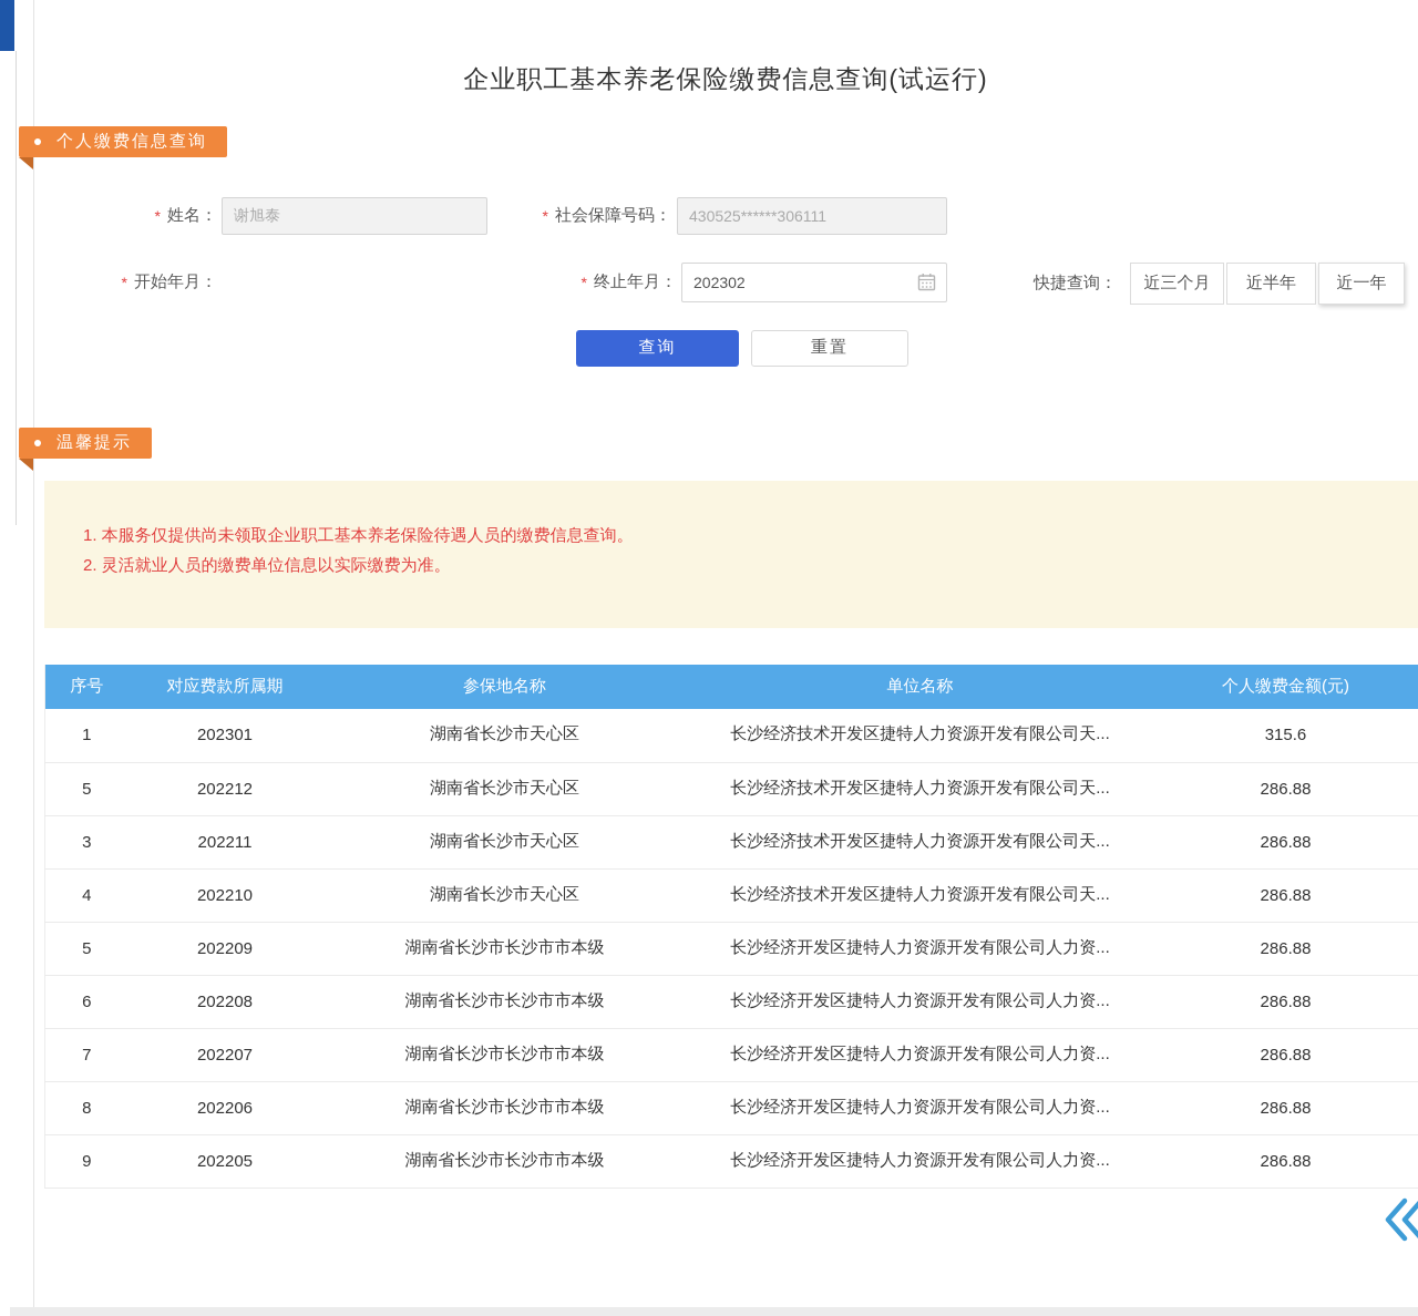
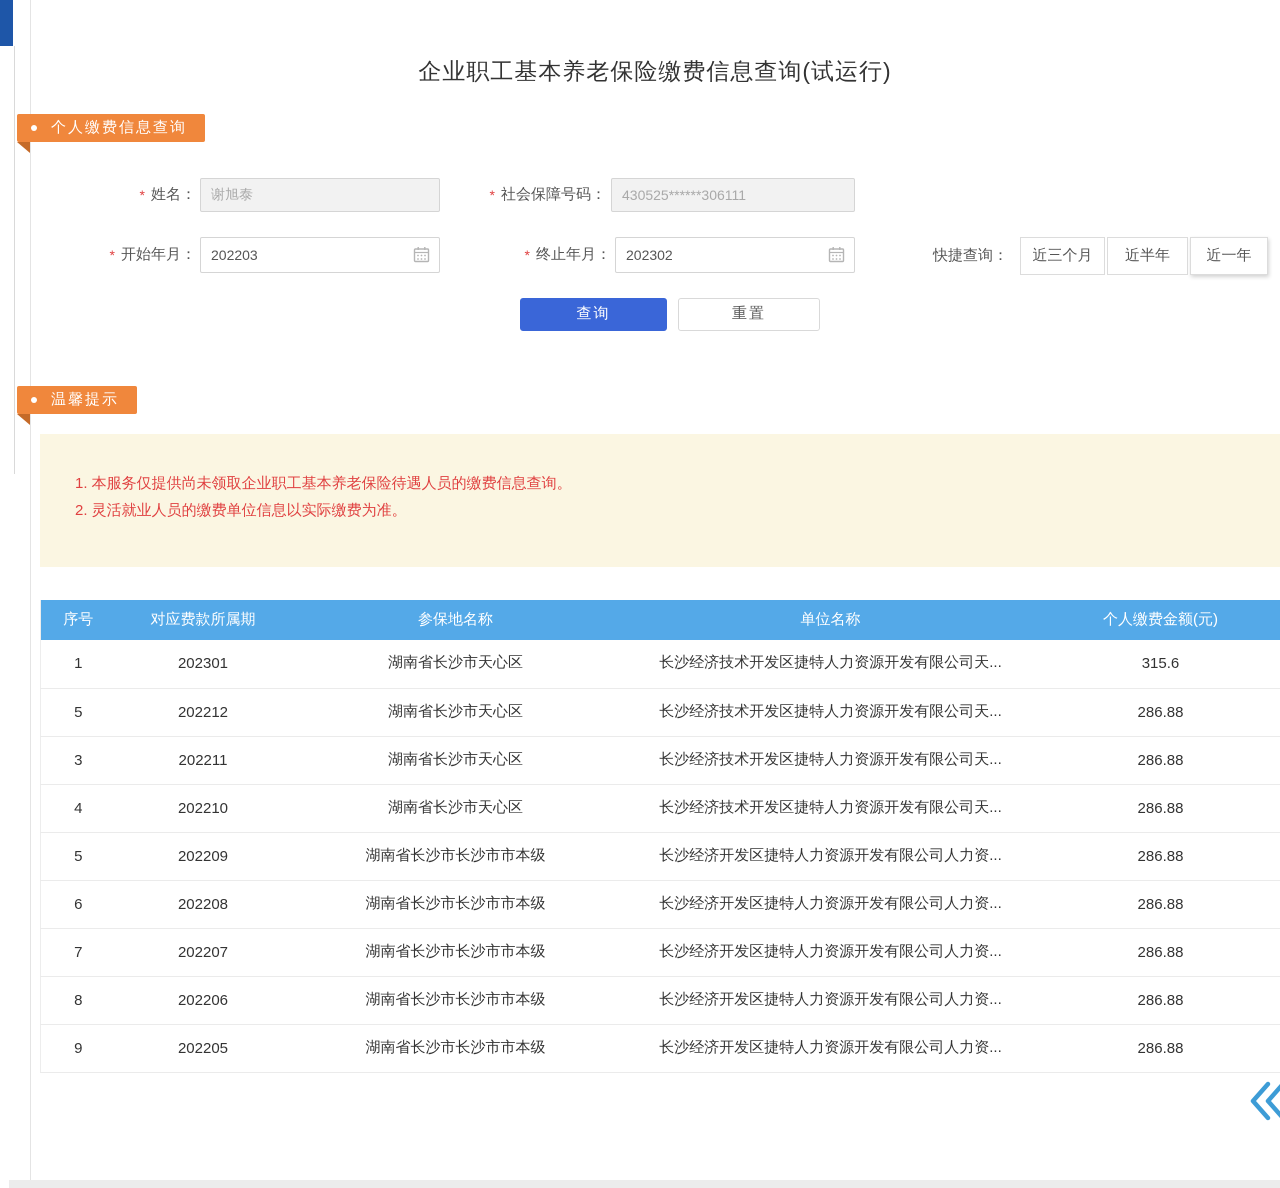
  企业职工基本养老保险缴费信息查询(试运行)
  个人缴费信息查询
  *
  姓名：
  谢旭泰
  *
  社会保障号码：
  430525******306111
  *
  开始年月：
+ 202203
  *
  终止年月：
  202302
  快捷查询：
  近三个月
  近半年
  近一年
  查询
  重置
  温馨提示
  1. 本服务仅提供尚未领取企业职工基本养老保险待遇人员的缴费信息查询。
  2. 灵活就业人员的缴费单位信息以实际缴费为准。
  序号	对应费款所属期	参保地名称	单位名称	个人缴费金额(元)
  1	202301	湖南省长沙市天心区	长沙经济技术开发区捷特人力资源开发有限公司天...	315.6
  5	202212	湖南省长沙市天心区	长沙经济技术开发区捷特人力资源开发有限公司天...	286.88
  3	202211	湖南省长沙市天心区	长沙经济技术开发区捷特人力资源开发有限公司天...	286.88
  4	202210	湖南省长沙市天心区	长沙经济技术开发区捷特人力资源开发有限公司天...	286.88
  5	202209	湖南省长沙市长沙市市本级	长沙经济开发区捷特人力资源开发有限公司人力资...	286.88
  6	202208	湖南省长沙市长沙市市本级	长沙经济开发区捷特人力资源开发有限公司人力资...	286.88
  7	202207	湖南省长沙市长沙市市本级	长沙经济开发区捷特人力资源开发有限公司人力资...	286.88
  8	202206	湖南省长沙市长沙市市本级	长沙经济开发区捷特人力资源开发有限公司人力资...	286.88
  9	202205	湖南省长沙市长沙市市本级	长沙经济开发区捷特人力资源开发有限公司人力资...	286.88
